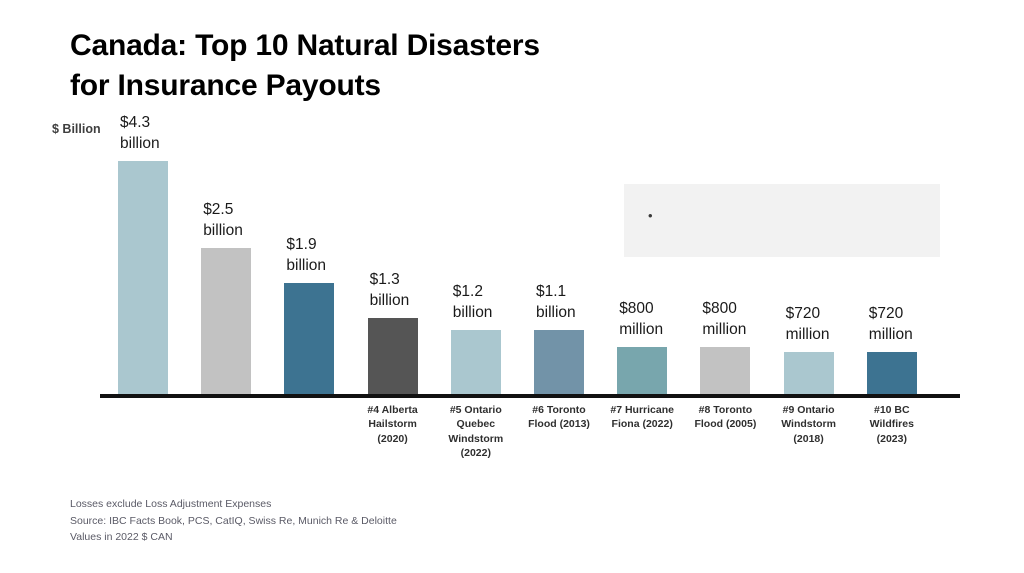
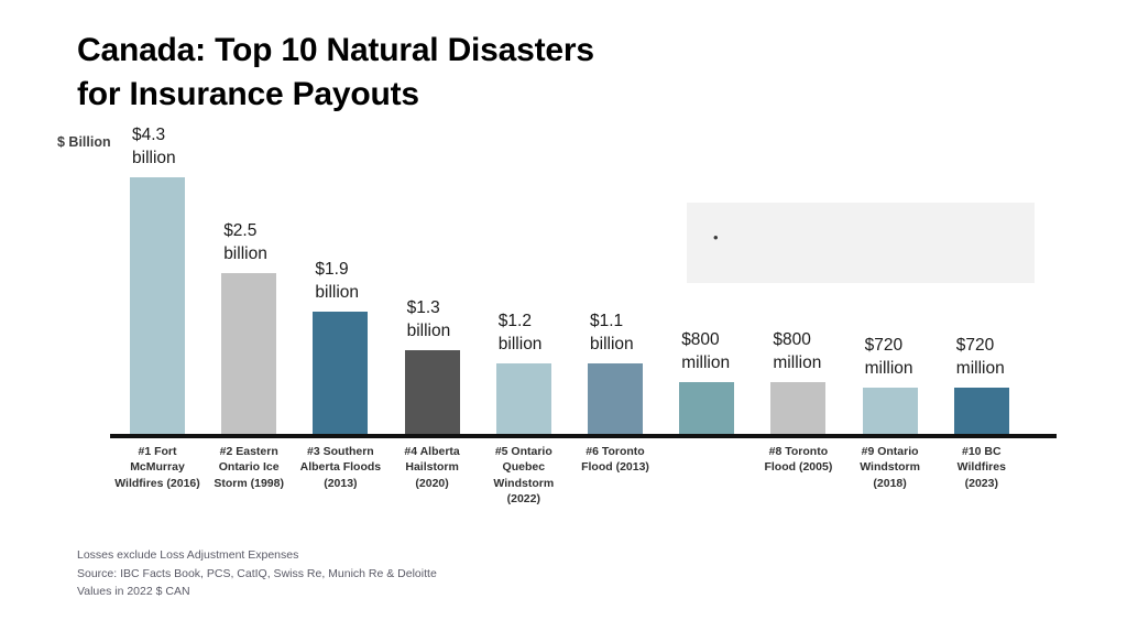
  Canada: Top 10 Natural Disasters
  for Insurance Payouts
  $ Billion
  $4.3
  billion
+ #1 Fort
+ McMurray
+ Wildfires (2016)
  $2.5
  billion
+ #2 Eastern
+ Ontario Ice
+ Storm (1998)
  $1.9
  billion
+ #3 Southern
+ Alberta Floods
+ (2013)
  $1.3
  billion
  #4 Alberta
  Hailstorm
  (2020)
  $1.2
  billion
  #5 Ontario
  Quebec
  Windstorm
  (2022)
  $1.1
  billion
  #6 Toronto
  Flood (2013)
  $800
  million
- #7 Hurricane
- Fiona (2022)
  $800
  million
  #8 Toronto
  Flood (2005)
  $720
  million
  #9 Ontario
  Windstorm
  (2018)
  $720
  million
  #10 BC
  Wildfires
  (2023)
  •
  Losses exclude Loss Adjustment Expenses
  Source: IBC Facts Book, PCS, CatIQ, Swiss Re, Munich Re & Deloitte
  Values in 2022 $ CAN
